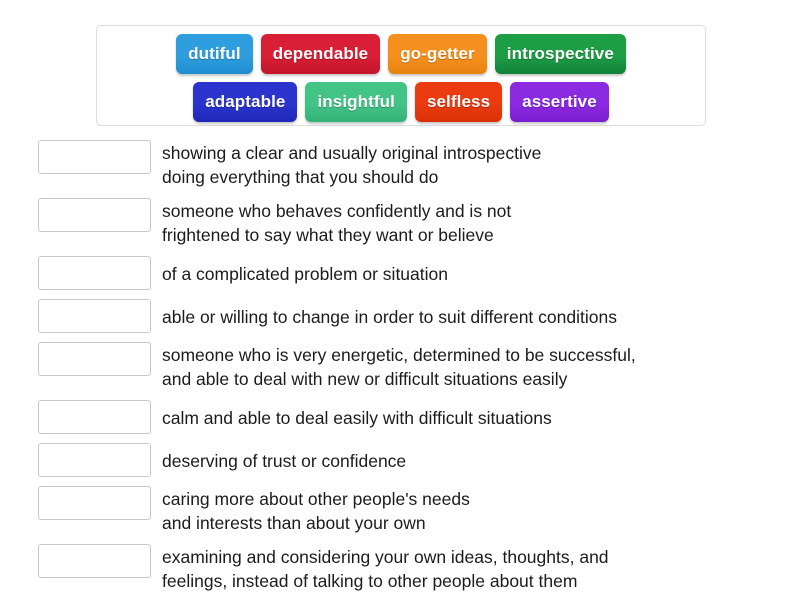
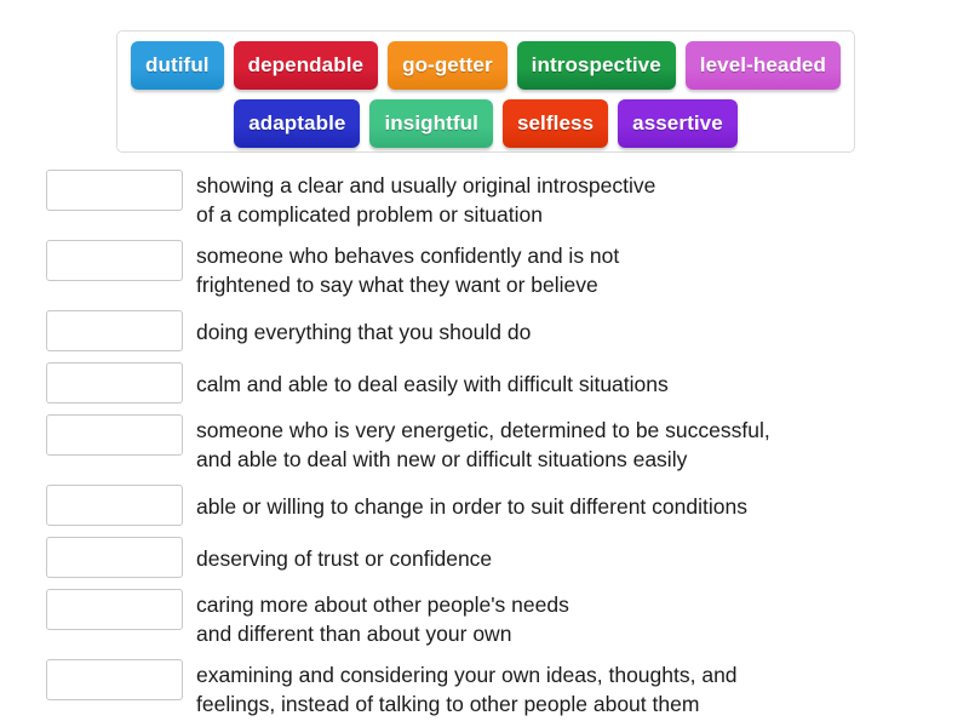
  dutiful
  dependable
  go-getter
  introspective
+ level-headed
  adaptable
  insightful
  selfless
  assertive
  showing a clear and usually original introspective
- doing everything that you should do
+ of a complicated problem or situation
  someone who behaves confidently and is not
  frightened to say what they want or believe
- of a complicated problem or situation
+ doing everything that you should do
- able or willing to change in order to suit different conditions
+ calm and able to deal easily with difficult situations
  someone who is very energetic, determined to be successful,
  and able to deal with new or difficult situations easily
- calm and able to deal easily with difficult situations
+ able or willing to change in order to suit different conditions
  deserving of trust or confidence
  caring more about other people's needs
- and interests than about your own
+ and different than about your own
  examining and considering your own ideas, thoughts, and
  feelings, instead of talking to other people about them
